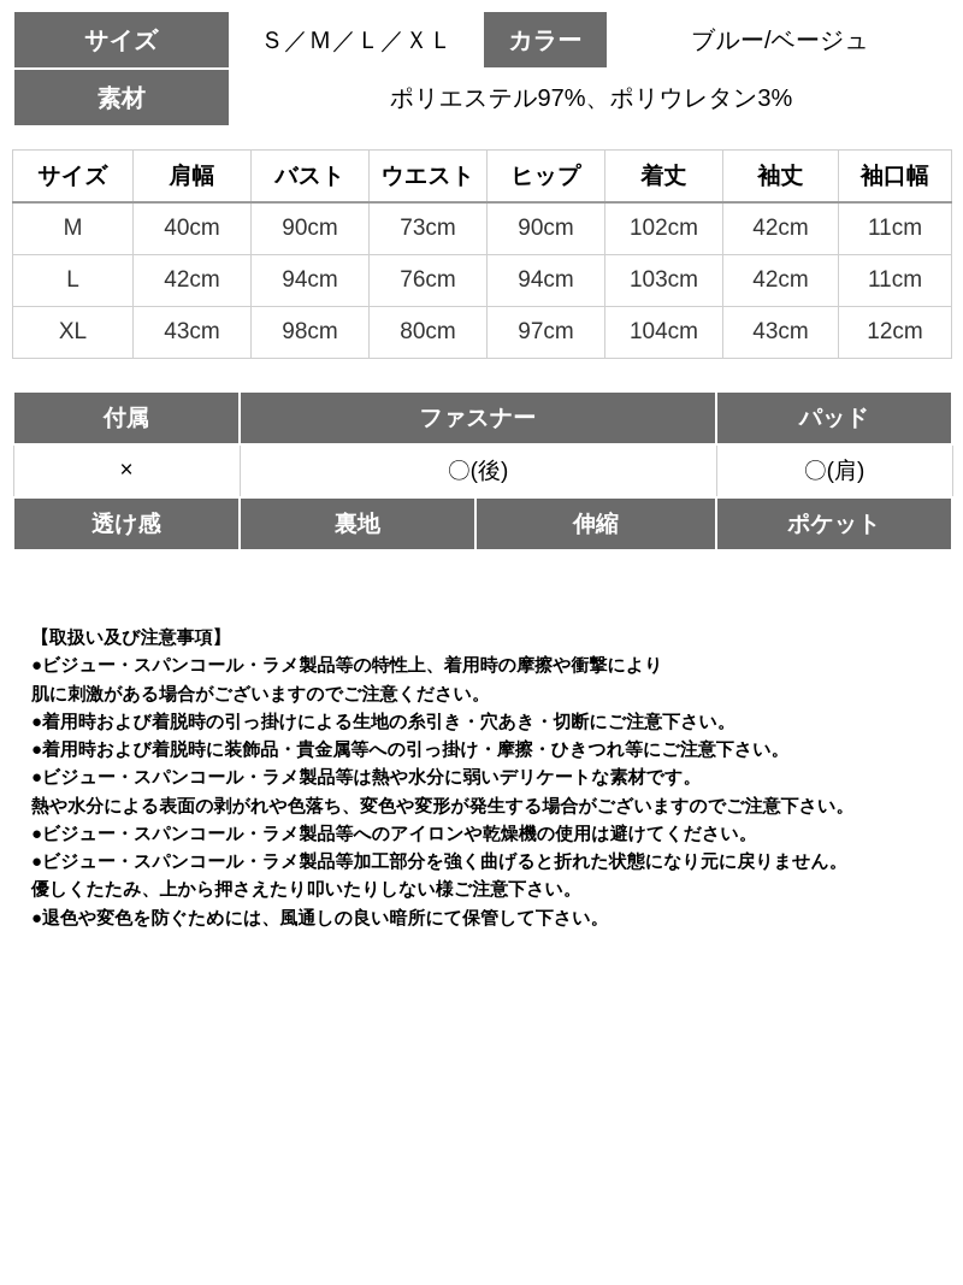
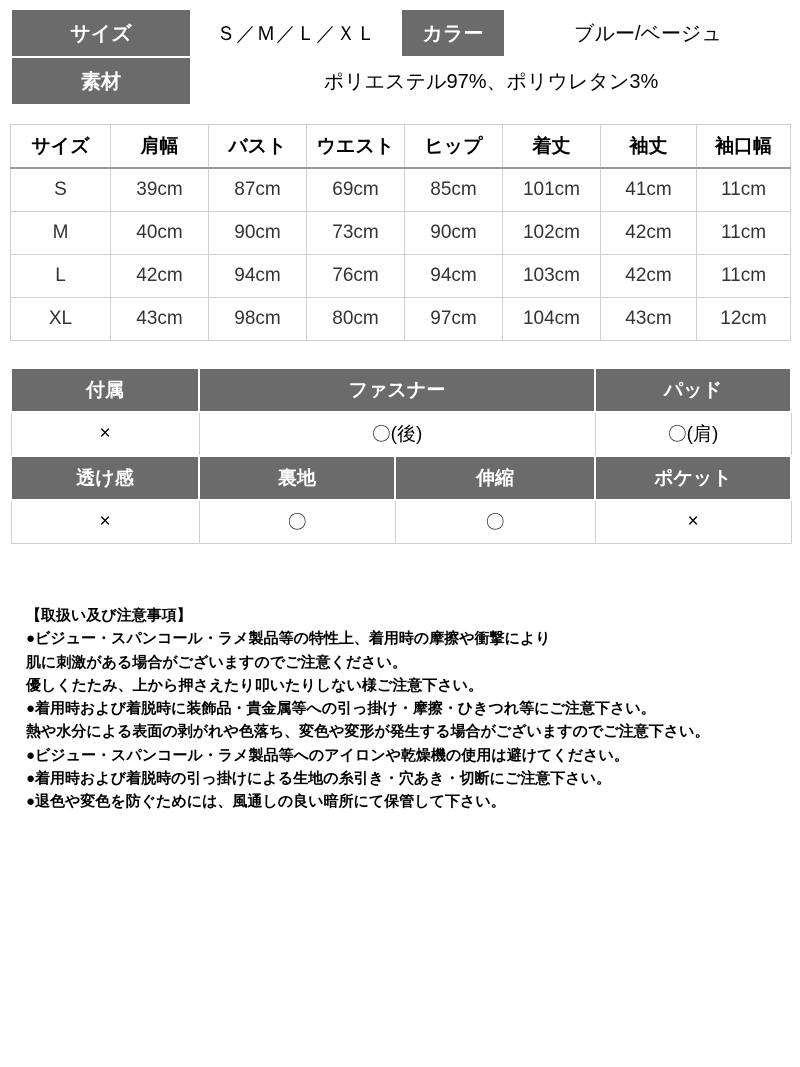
  サイズ	Ｓ／Ｍ／Ｌ／ＸＬ	カラー	ブルー/ベージュ
  素材	ポリエステル97%、ポリウレタン3%
  サイズ	肩幅	バスト	ウエスト	ヒップ	着丈	袖丈	袖口幅
+ S	39cm	87cm	69cm	85cm	101cm	41cm	11cm
  M	40cm	90cm	73cm	90cm	102cm	42cm	11cm
  L	42cm	94cm	76cm	94cm	103cm	42cm	11cm
  XL	43cm	98cm	80cm	97cm	104cm	43cm	12cm
  付属	ファスナー	パッド
  ×	〇(後)	〇(肩)
  透け感	裏地	伸縮	ポケット
+ ×	〇	〇	×
  【取扱い及び注意事項】
  ●ビジュー・スパンコール・ラメ製品等の特性上、着用時の摩擦や衝撃により
  肌に刺激がある場合がございますのでご注意ください。
- ●着用時および着脱時の引っ掛けによる生地の糸引き・穴あき・切断にご注意下さい。
+ 優しくたたみ、上から押さえたり叩いたりしない様ご注意下さい。
  ●着用時および着脱時に装飾品・貴金属等への引っ掛け・摩擦・ひきつれ等にご注意下さい。
- ●ビジュー・スパンコール・ラメ製品等は熱や水分に弱いデリケートな素材です。
  熱や水分による表面の剥がれや色落ち、変色や変形が発生する場合がございますのでご注意下さい。
  ●ビジュー・スパンコール・ラメ製品等へのアイロンや乾燥機の使用は避けてください。
- ●ビジュー・スパンコール・ラメ製品等加工部分を強く曲げると折れた状態になり元に戻りません。
- 優しくたたみ、上から押さえたり叩いたりしない様ご注意下さい。
+ ●着用時および着脱時の引っ掛けによる生地の糸引き・穴あき・切断にご注意下さい。
  ●退色や変色を防ぐためには、風通しの良い暗所にて保管して下さい。
